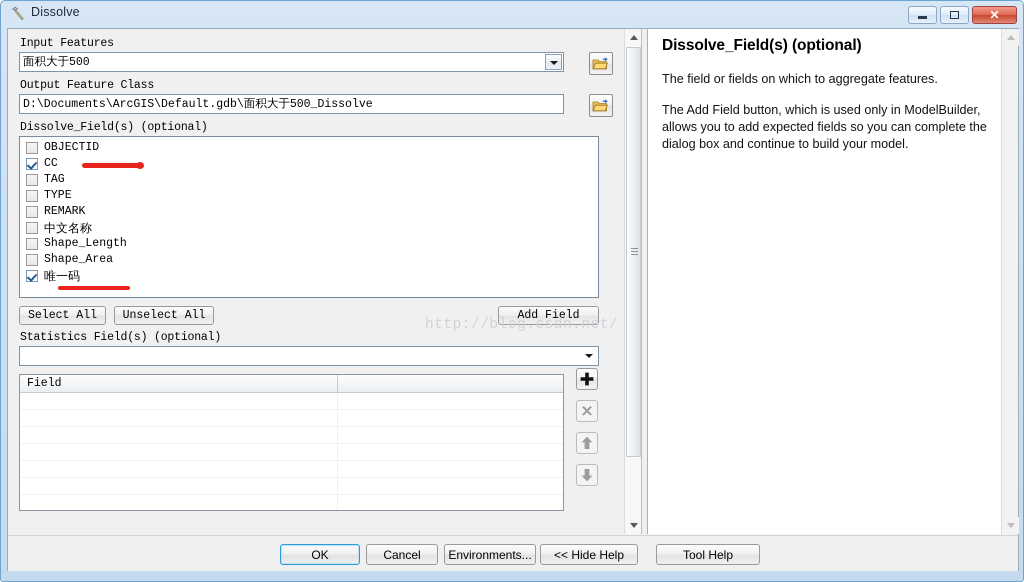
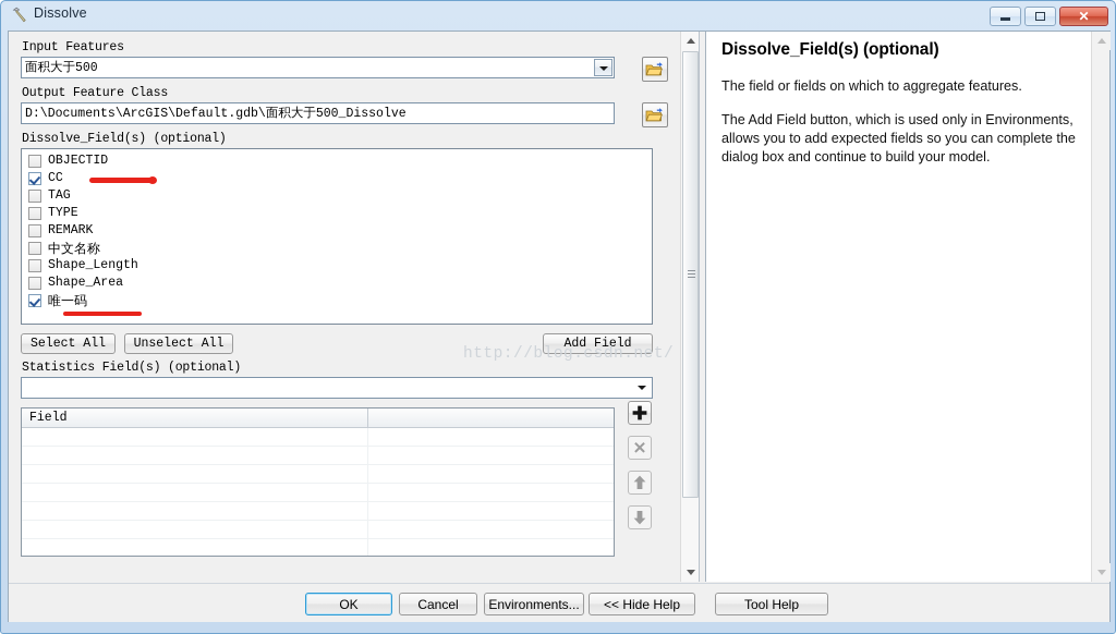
  Dissolve
  ✕
  Input Features
  面积大于500
  Output Feature Class
  D:\Documents\ArcGIS\Default.gdb\面积大于500_Dissolve
  Dissolve_Field(s) (optional)
  OBJECTID
  CC
  TAG
  TYPE
  REMARK
  中文名称
  Shape_Length
  Shape_Area
  唯一码
  Select All
  Unselect All
  Add Field
  Statistics Field(s) (optional)
  Field
  http://blog.csdn.net/
  Dissolve_Field(s) (optional)
  The field or fields on which to aggregate features.
- The Add Field button, which is used only in ModelBuilder, allows you to add expected fields so you can complete the dialog box and continue to build your model.
+ The Add Field button, which is used only in Environments, allows you to add expected fields so you can complete the dialog box and continue to build your model.
  OK
  Cancel
  Environments...
  << Hide Help
  Tool Help
